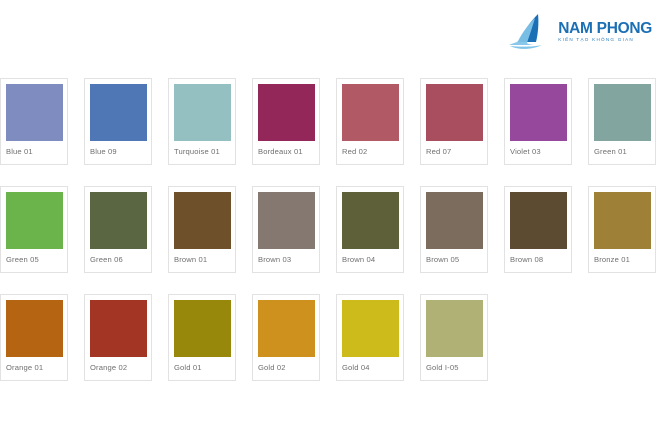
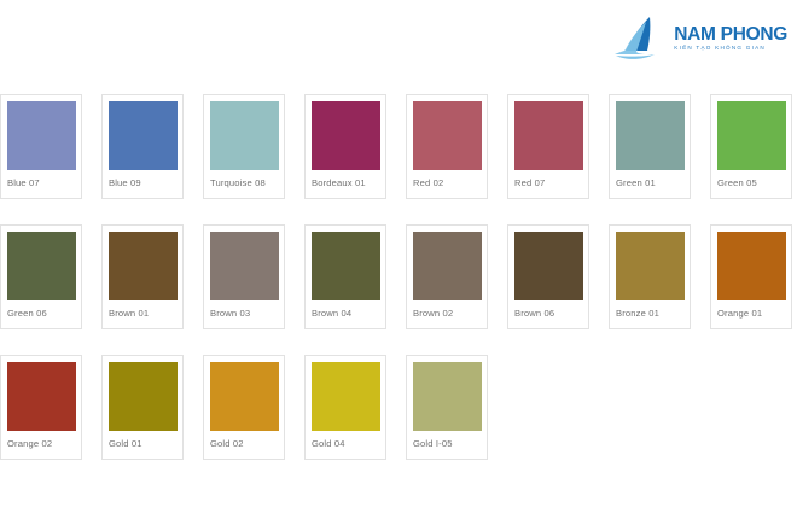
  NAM PHONG
- Blue 01
+ Blue 07
  Blue 09
- Turquoise 01
+ Turquoise 08
  Bordeaux 01
  Red 02
  Red 07
- Violet 03
  Green 01
  Green 05
  Green 06
  Brown 01
  Brown 03
  Brown 04
- Brown 05
+ Brown 02
- Brown 08
+ Brown 06
  Bronze 01
  Orange 01
  Orange 02
  Gold 01
  Gold 02
  Gold 04
  Gold I-05
